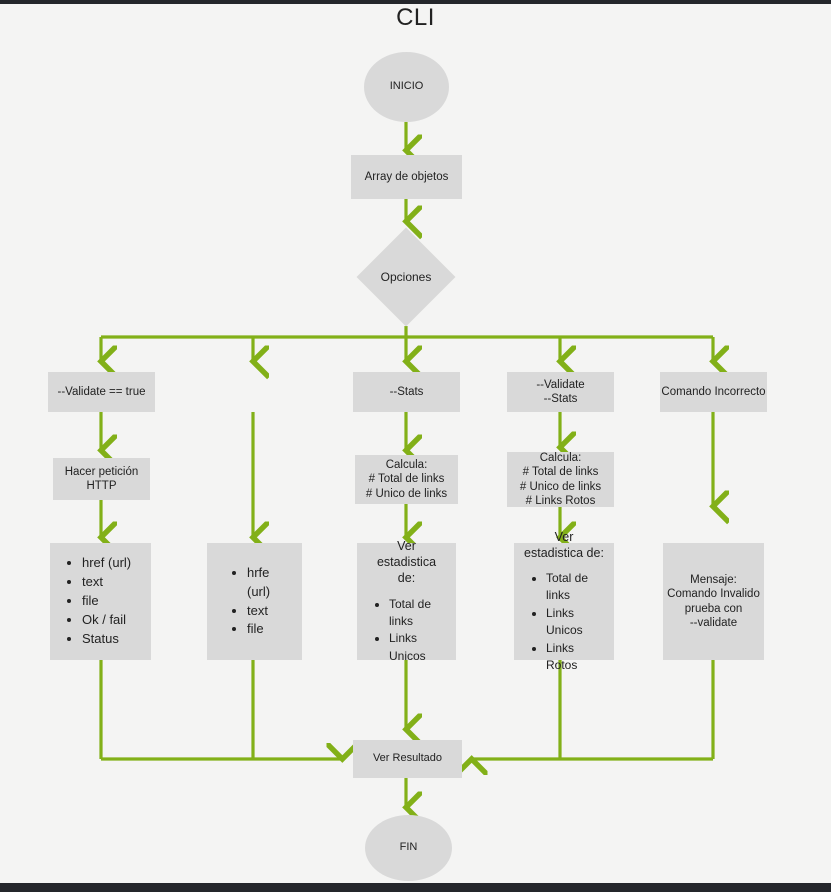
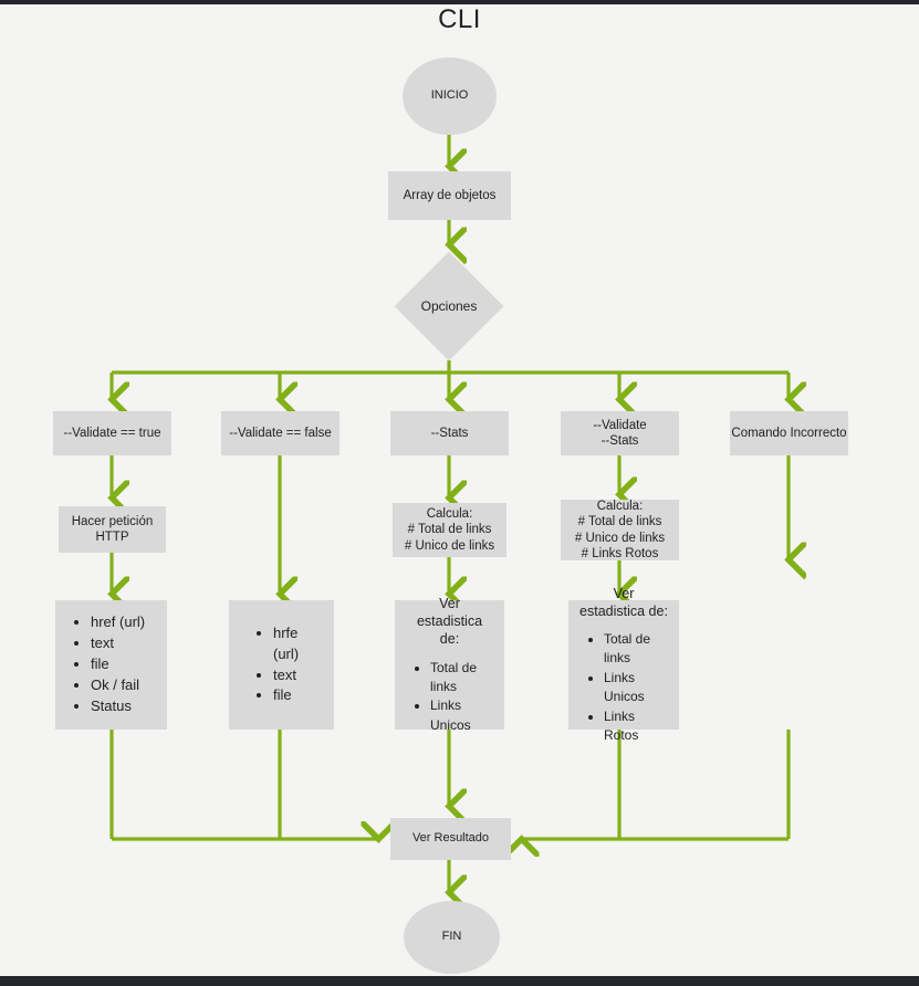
  CLI
  INICIO
  Array de objetos
  Opciones
  --Validate == true
+ --Validate == false
  --Stats
  --Validate
  --Stats
  Comando Incorrecto
  Hacer petición
  HTTP
  Calcula:
  # Total de links
  # Unico de links
  Calcula:
  # Total de links
  # Unico de links
  # Links Rotos
  href (url)
  text
  file
  Ok / fail
  Status
  hrfe (url)
  text
  file
  Ver
  estadistica de:
  Total de links
  Links Unicos
  Ver
  estadistica de:
  Total de links
  Links Unicos
  Links Rotos
- Mensaje:
- Comando Invalido
- prueba con
- --validate
  Ver Resultado
  FIN
